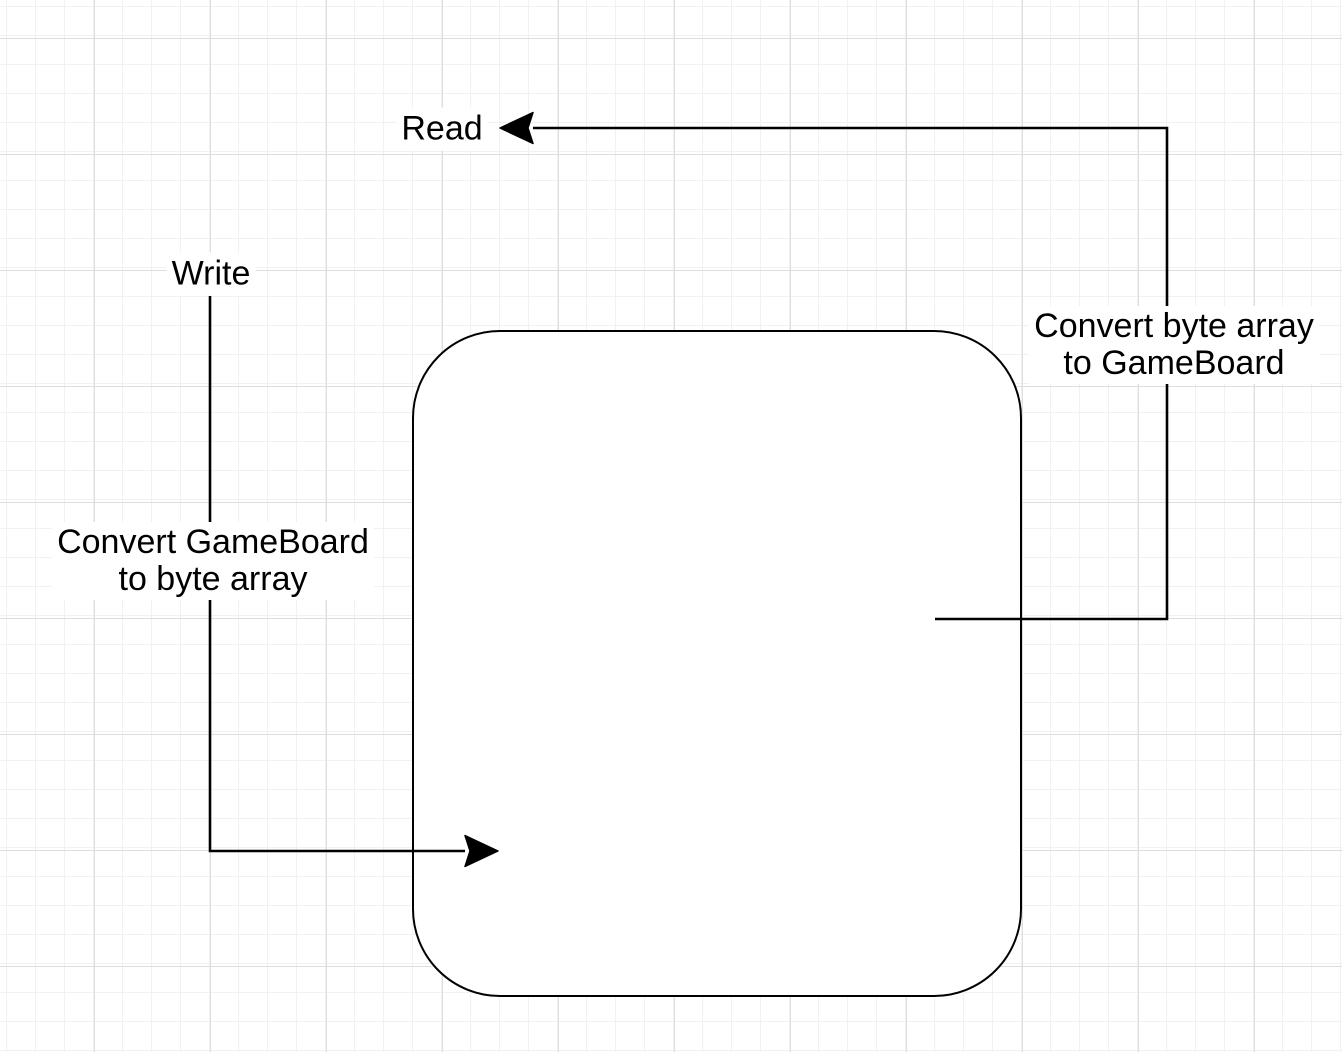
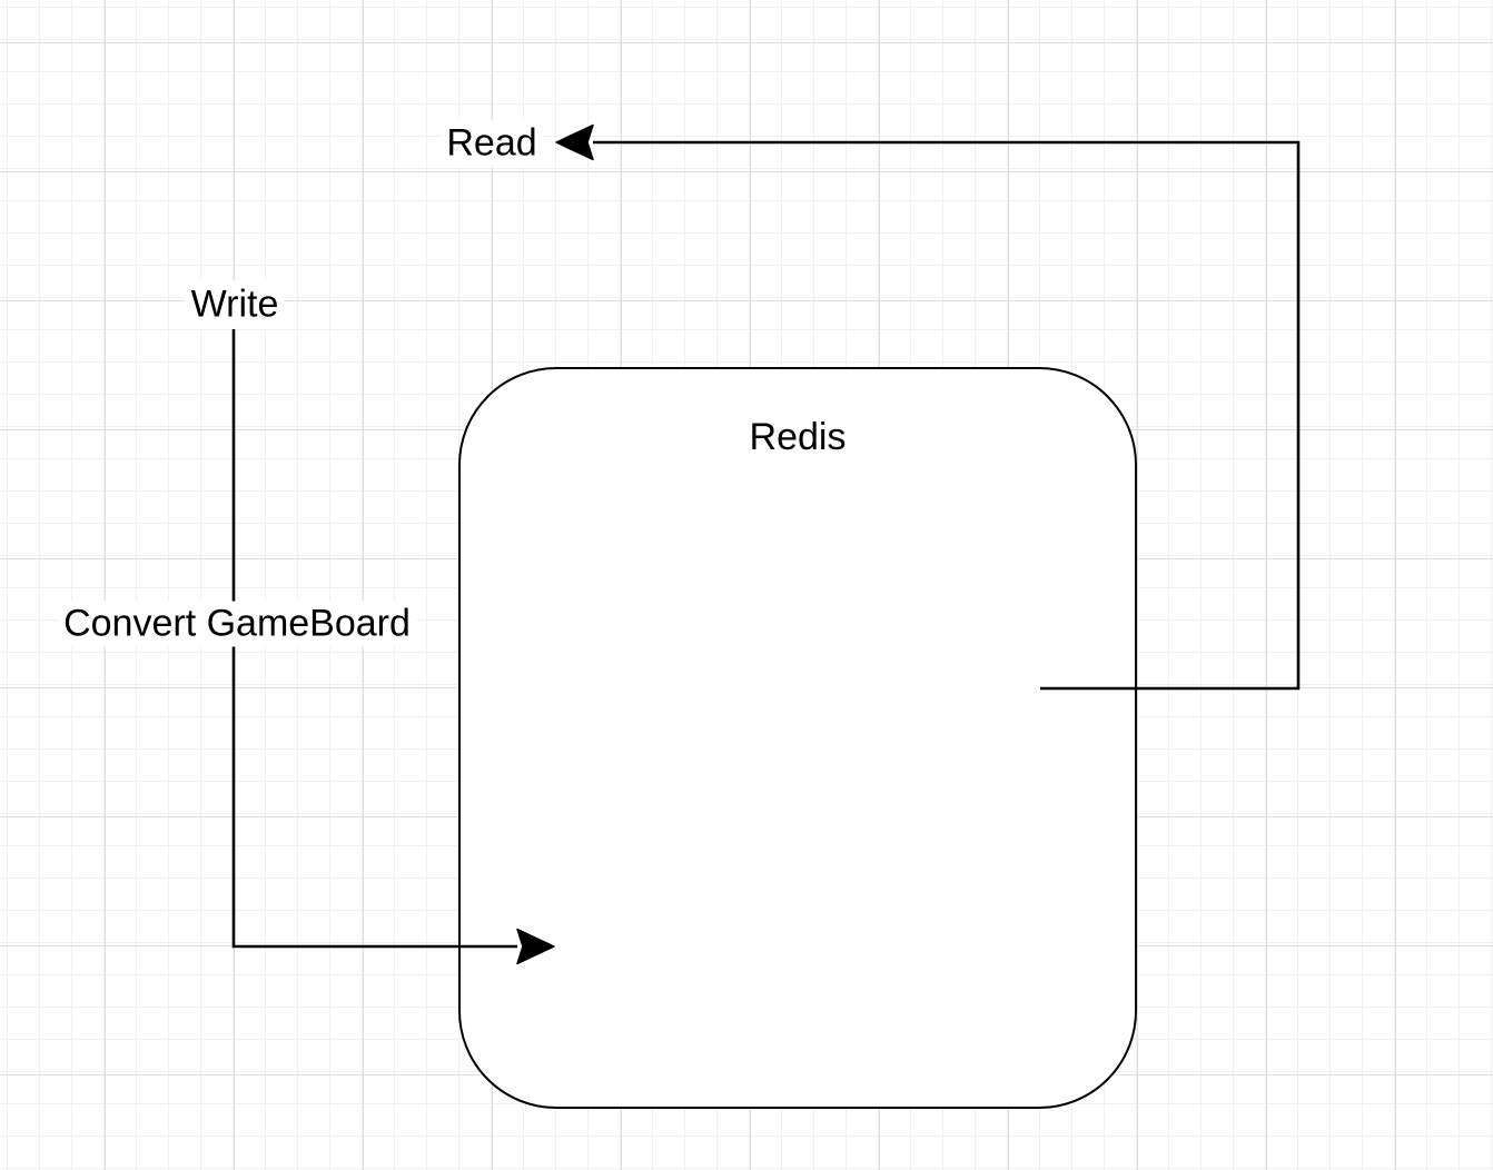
+ Redis
  Read
  Write
  Convert GameBoard
- to byte array
- Convert byte array
- to GameBoard
